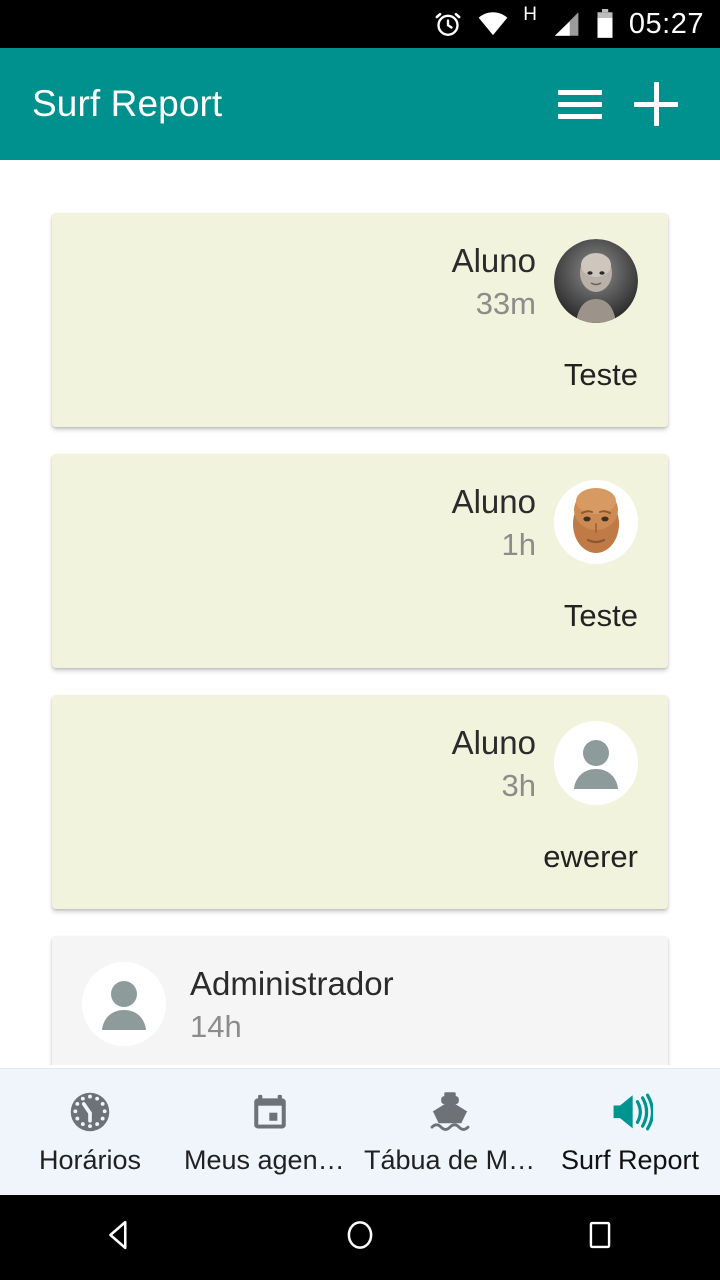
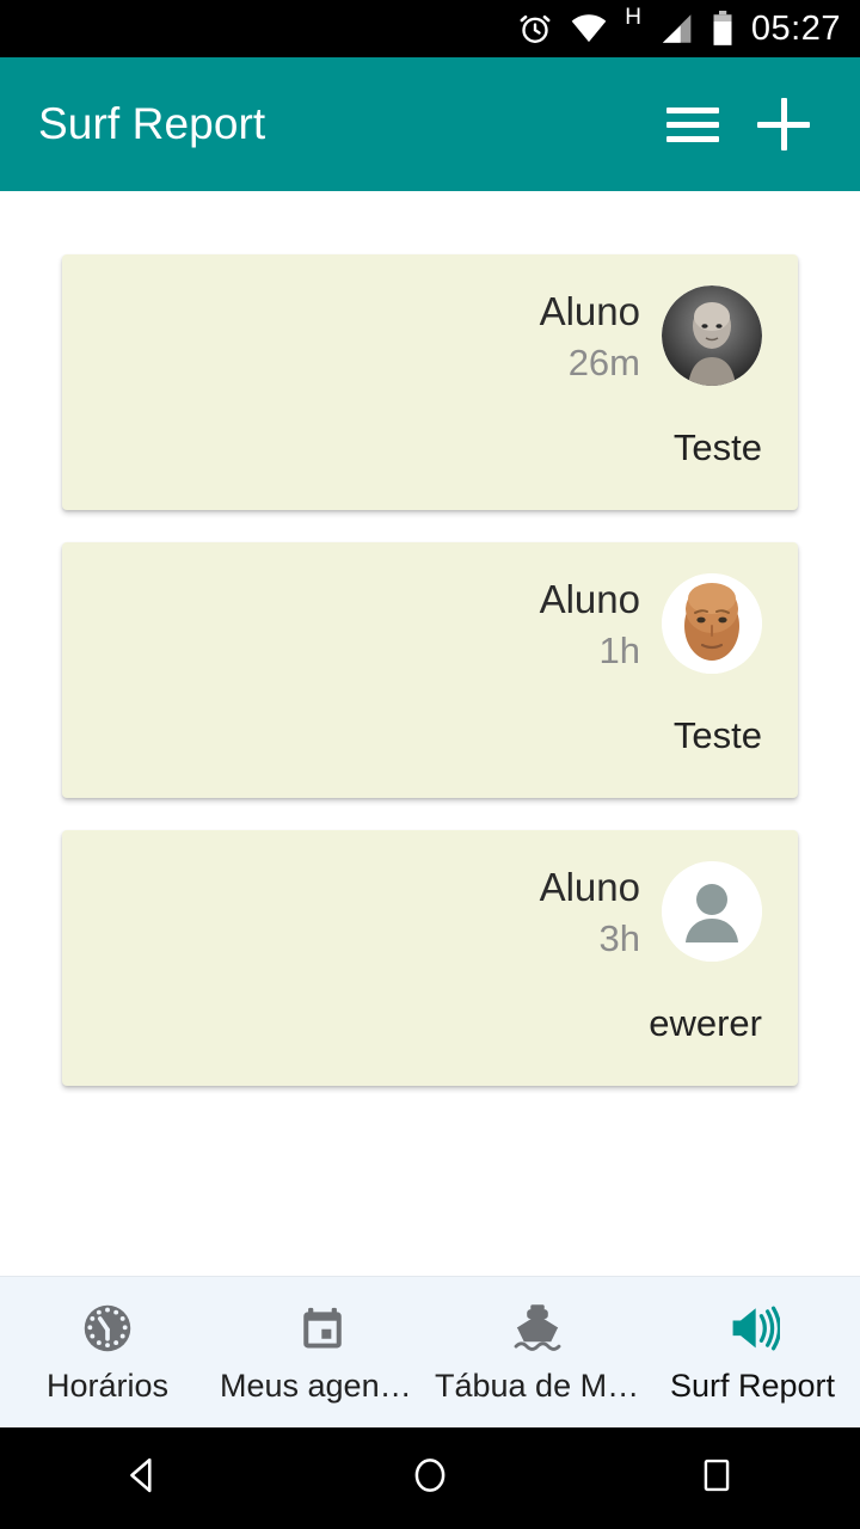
  H
  05:27
  Surf Report
  Aluno
- 33m
+ 26m
  Teste
  Aluno
  1h
  Teste
  Aluno
  3h
  ewerer
- Administrador
- 14h
  Horários
  Meus agenda.
  Tábua de Mar
  Surf Report
